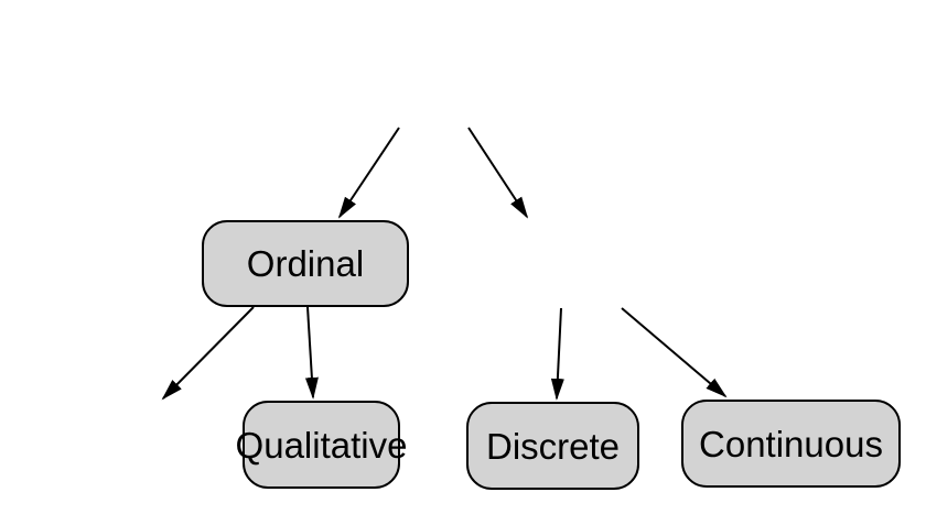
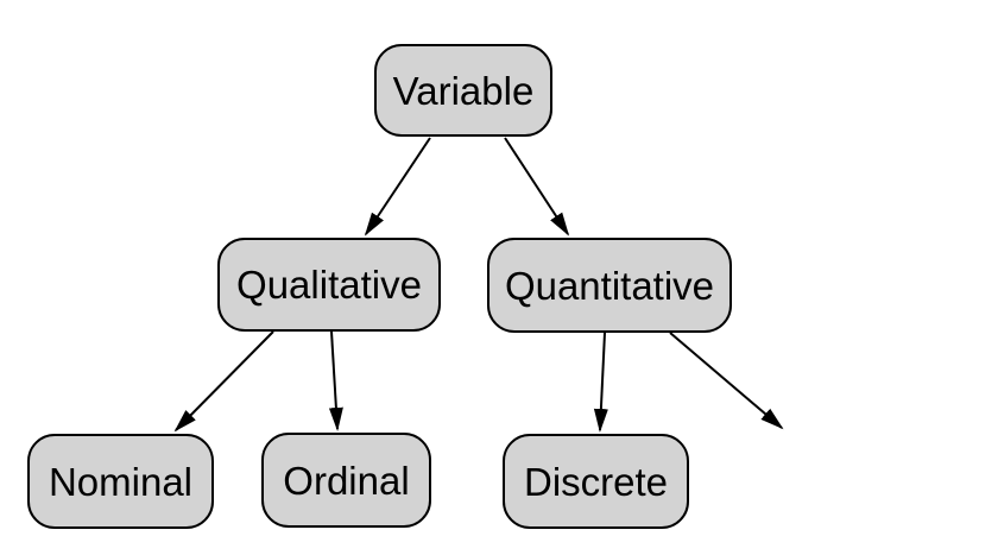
+ Variable
- Ordinal
+ Qualitative
+ Quantitative
+ Nominal
- Qualitative
+ Ordinal
  Discrete
- Continuous
